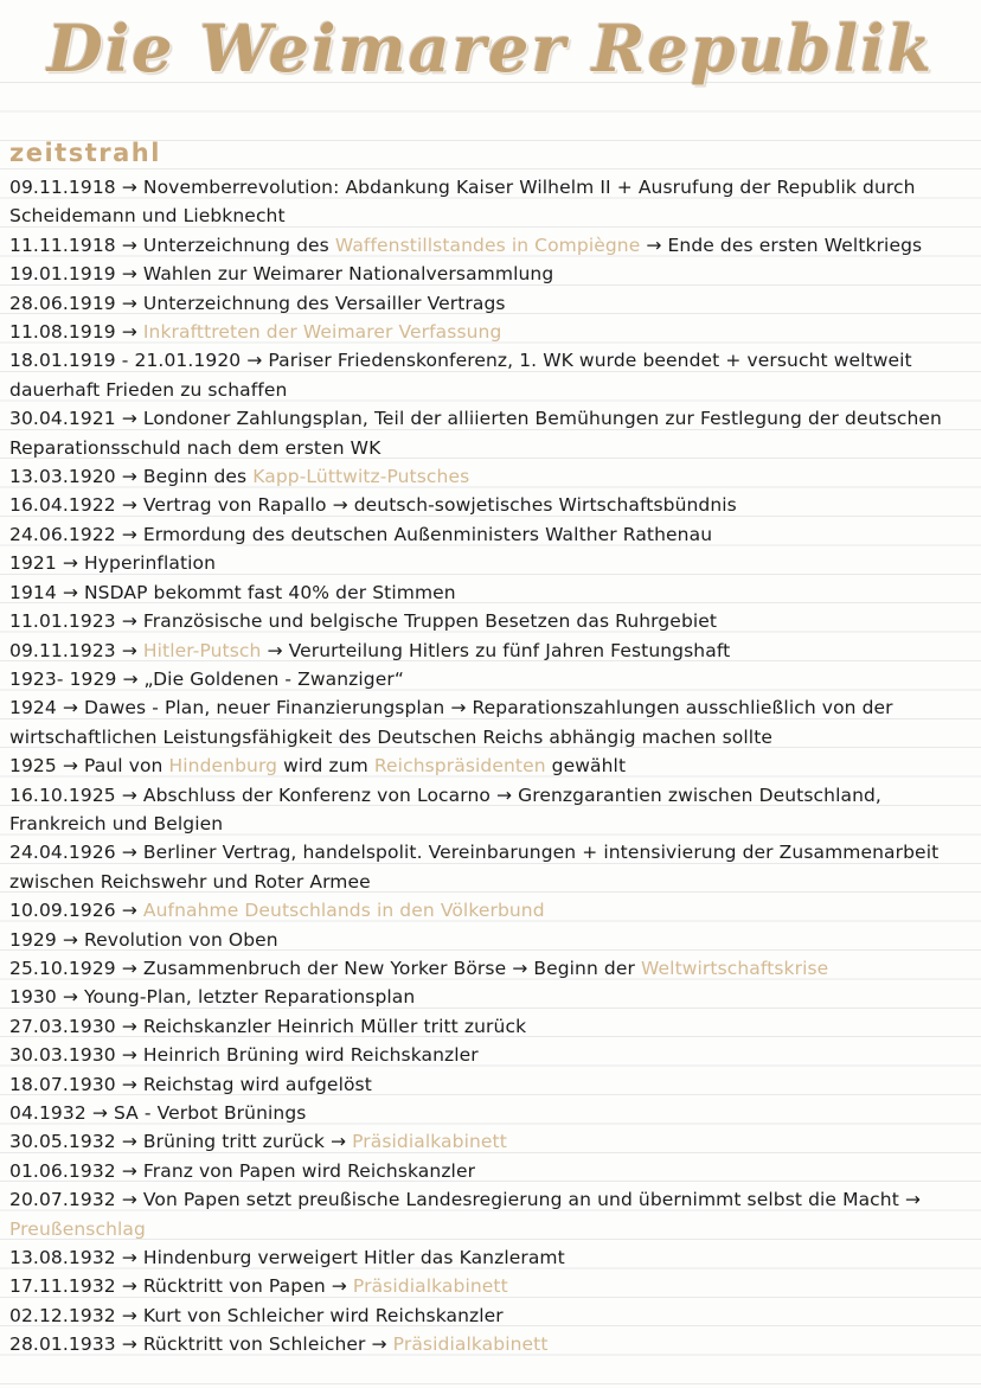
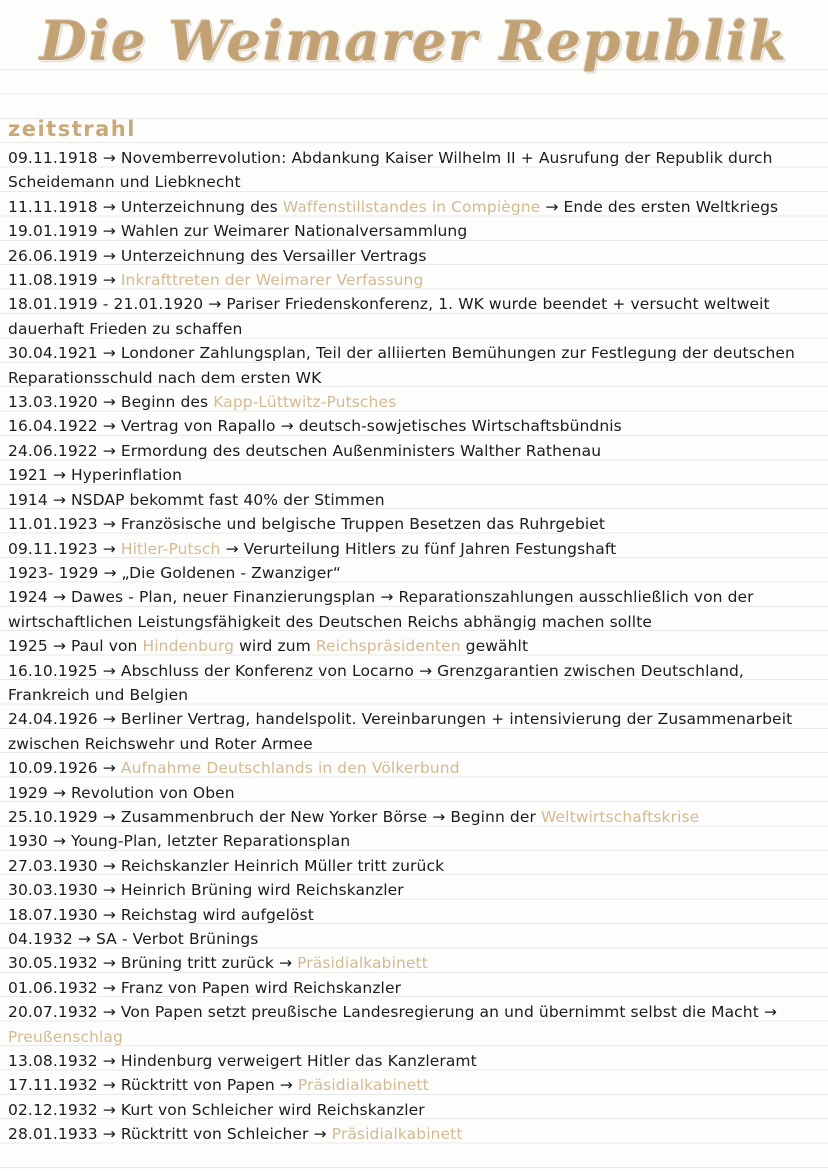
  Die Weimarer Republik
  zeitstrahl
  09.11.1918 → Novemberrevolution: Abdankung Kaiser Wilhelm II + Ausrufung der Republik durch Scheidemann und Liebknecht
  11.11.1918 → Unterzeichnung des Waffenstillstandes in Compiègne → Ende des ersten Weltkriegs
  19.01.1919 → Wahlen zur Weimarer Nationalversammlung
- 28.06.1919 → Unterzeichnung des Versailler Vertrags
+ 26.06.1919 → Unterzeichnung des Versailler Vertrags
  11.08.1919 → Inkrafttreten der Weimarer Verfassung
  18.01.1919 - 21.01.1920 → Pariser Friedenskonferenz, 1. WK wurde beendet + versucht weltweit dauerhaft Frieden zu schaffen
  30.04.1921 → Londoner Zahlungsplan, Teil der alliierten Bemühungen zur Festlegung der deutschen Reparationsschuld nach dem ersten WK
  13.03.1920 → Beginn des Kapp-Lüttwitz-Putsches
  16.04.1922 → Vertrag von Rapallo → deutsch-sowjetisches Wirtschaftsbündnis
  24.06.1922 → Ermordung des deutschen Außenministers Walther Rathenau
  1921 → Hyperinflation
  1914 → NSDAP bekommt fast 40% der Stimmen
  11.01.1923 → Französische und belgische Truppen Besetzen das Ruhrgebiet
  09.11.1923 → Hitler-Putsch → Verurteilung Hitlers zu fünf Jahren Festungshaft
  1923- 1929 → „Die Goldenen - Zwanziger“
  1924 → Dawes - Plan, neuer Finanzierungsplan → Reparationszahlungen ausschließlich von der wirtschaftlichen Leistungsfähigkeit des Deutschen Reichs abhängig machen sollte
  1925 → Paul von Hindenburg wird zum Reichspräsidenten gewählt
  16.10.1925 → Abschluss der Konferenz von Locarno → Grenzgarantien zwischen Deutschland, Frankreich und Belgien
  24.04.1926 → Berliner Vertrag, handelspolit. Vereinbarungen + intensivierung der Zusammenarbeit zwischen Reichswehr und Roter Armee
  10.09.1926 → Aufnahme Deutschlands in den Völkerbund
  1929 → Revolution von Oben
  25.10.1929 → Zusammenbruch der New Yorker Börse → Beginn der Weltwirtschaftskrise
  1930 → Young-Plan, letzter Reparationsplan
  27.03.1930 → Reichskanzler Heinrich Müller tritt zurück
  30.03.1930 → Heinrich Brüning wird Reichskanzler
  18.07.1930 → Reichstag wird aufgelöst
  04.1932 → SA - Verbot Brünings
  30.05.1932 → Brüning tritt zurück → Präsidialkabinett
  01.06.1932 → Franz von Papen wird Reichskanzler
  20.07.1932 → Von Papen setzt preußische Landesregierung an und übernimmt selbst die Macht → Preußenschlag
  13.08.1932 → Hindenburg verweigert Hitler das Kanzleramt
  17.11.1932 → Rücktritt von Papen → Präsidialkabinett
  02.12.1932 → Kurt von Schleicher wird Reichskanzler
  28.01.1933 → Rücktritt von Schleicher → Präsidialkabinett
